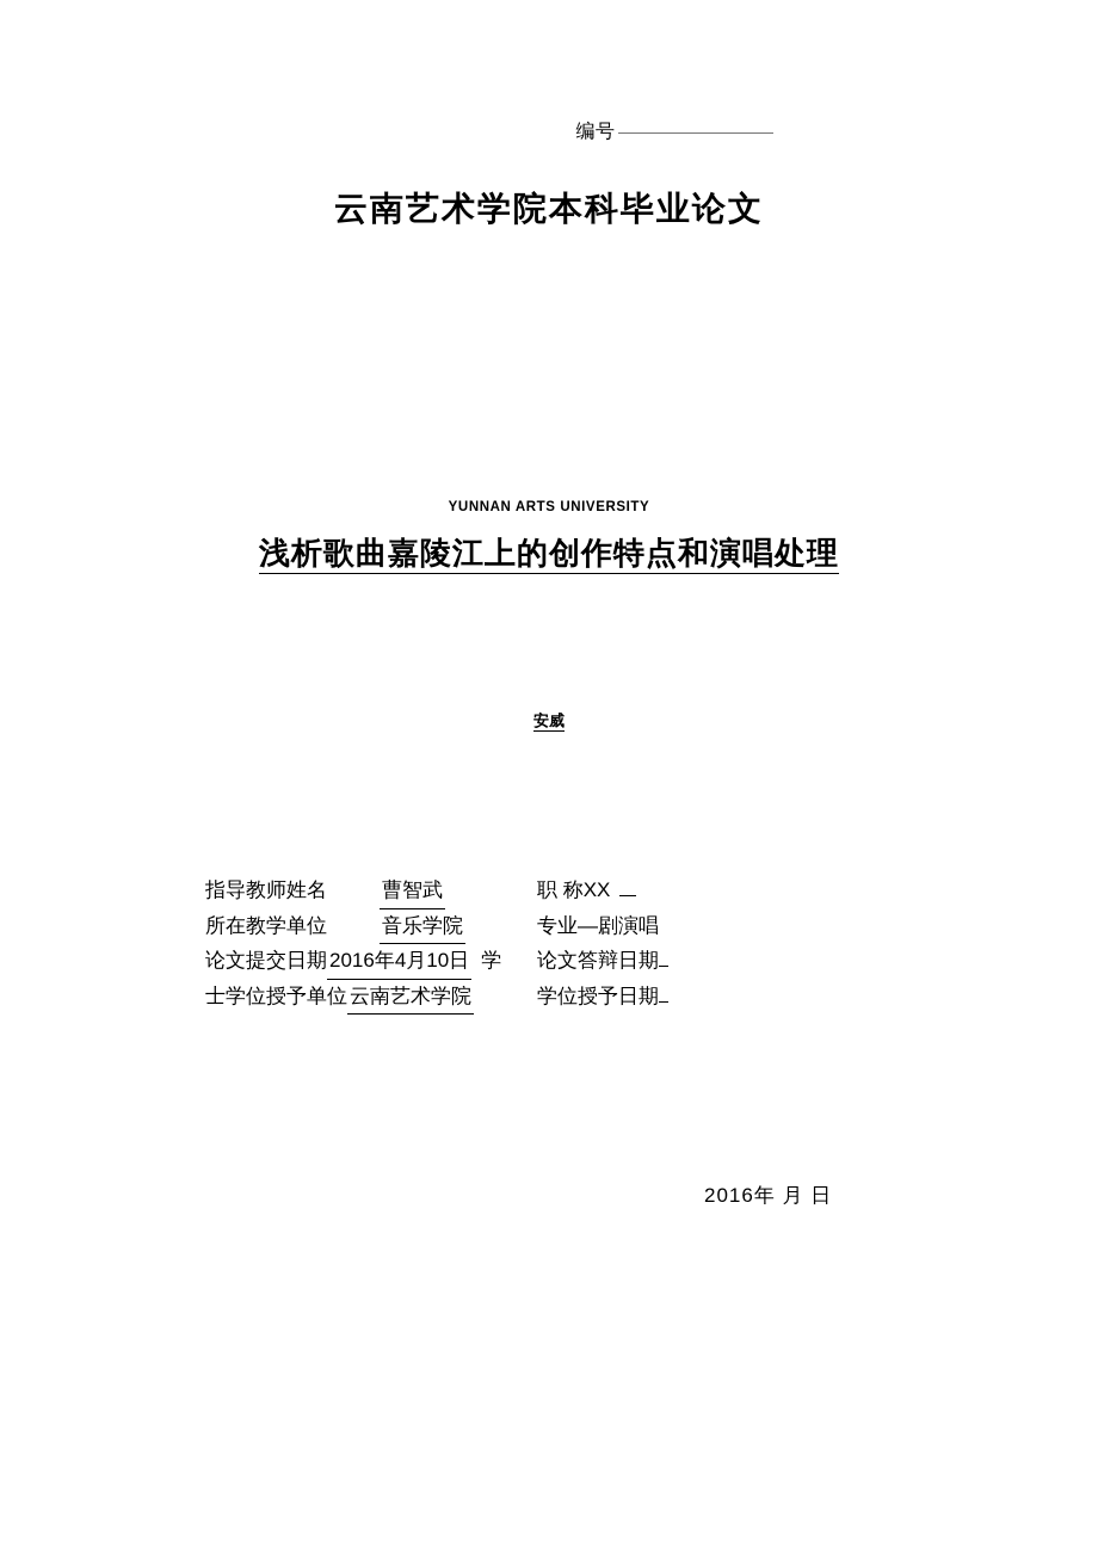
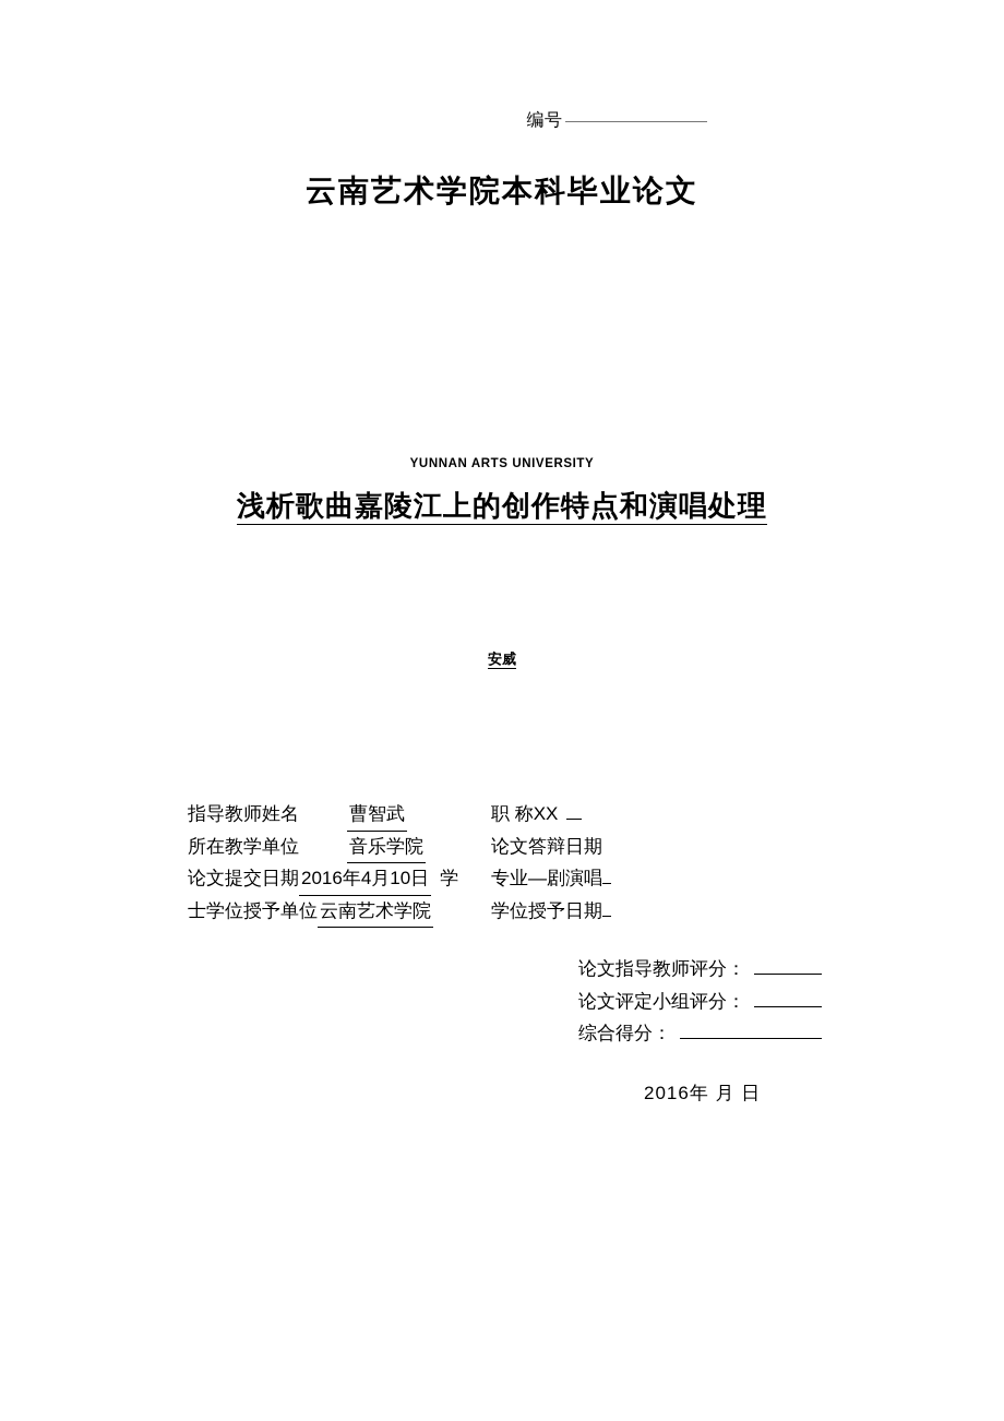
  编号
  云南艺术学院本科毕业论文
  YUNNAN ARTS UNIVERSITY
  浅析歌曲嘉陵江上的创作特点和演唱处理
  安威
  指导教师姓名
  曹智武
  职 称XX
  所在教学单位
  音乐学院
- 专业—剧演唱
+ 论文答辩日期
  论文提交日期
  2016年4月10日
  学
- 论文答辩日期
+ 专业—剧演唱
  士学位授予单位
  云南艺术学院
  学位授予日期
+ 论文指导教师评分：
+ 论文评定小组评分：
+ 综合得分：
  2016年 月 日
